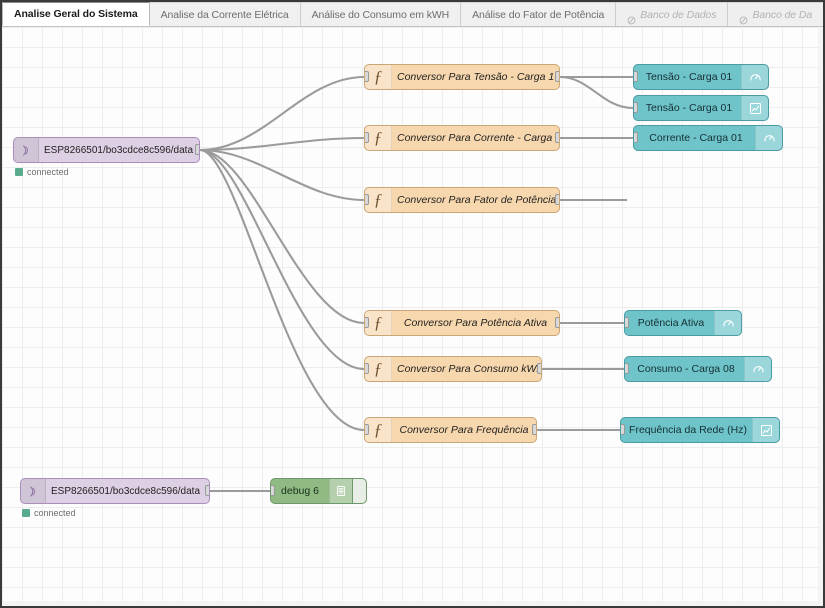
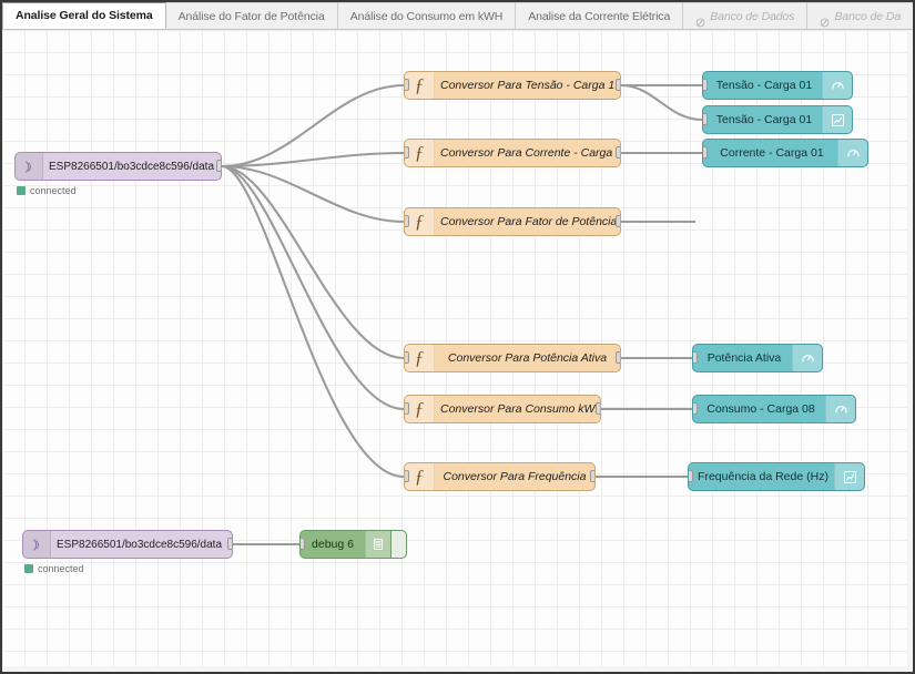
  Analise Geral do Sistema
- Analise da Corrente Elétrica
+ Análise do Fator de Potência
  Análise do Consumo em kWH
- Análise do Fator de Potência
+ Analise da Corrente Elétrica
  Banco de Dados
  Banco de Da
  ESP8266501/bo3cdce8c596/data
  connected
  ƒ
  Conversor Para Tensão - Carga 1
  ƒ
  Conversor Para Corrente - Carga
  ƒ
  Conversor Para Fator de Potência
  ƒ
  Conversor Para Potência Ativa
  ƒ
  Conversor Para Consumo kW
  ƒ
  Conversor Para Frequência
  Tensão - Carga 01
  Tensão - Carga 01
  Corrente - Carga 01
  Potência Ativa
  Consumo - Carga 08
  Frequência da Rede (Hz)
  ESP8266501/bo3cdce8c596/data
  connected
  debug 6
